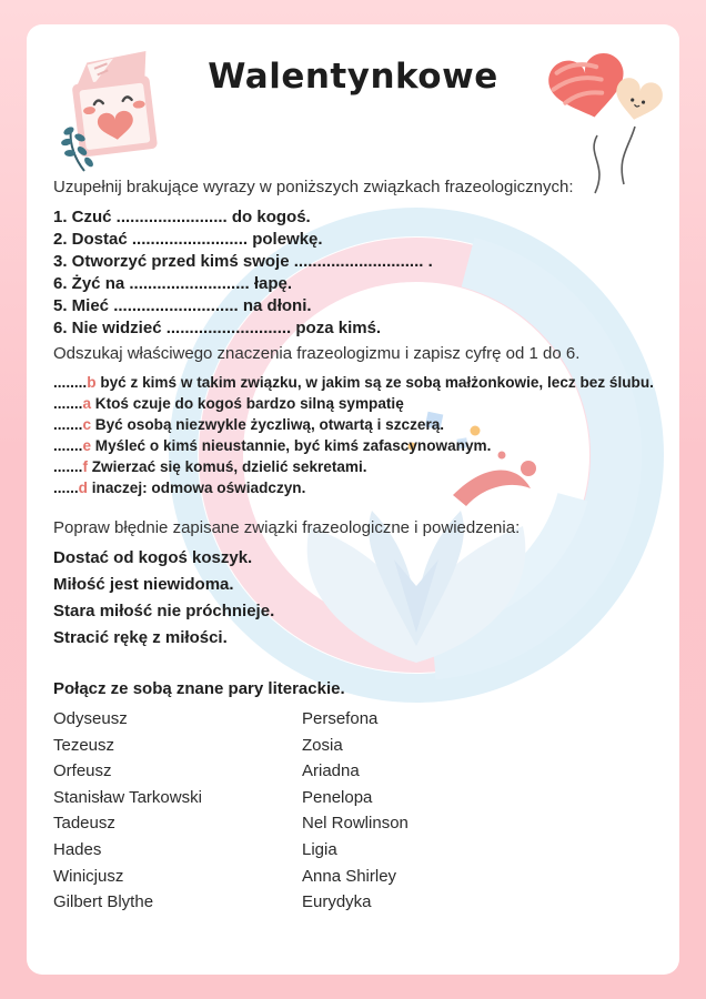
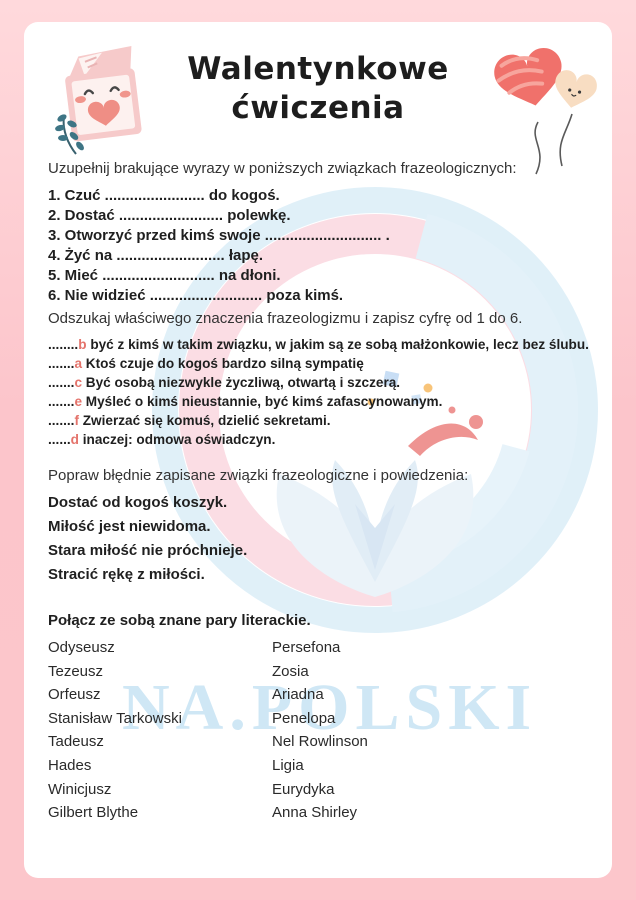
+ NA.POLSKI
  Walentynkowe
+ ćwiczenia
  Uzupełnij brakujące wyrazy w poniższych związkach frazeologicznych:
  1. Czuć ........................ do kogoś.
  2. Dostać ......................... polewkę.
  3. Otworzyć przed kimś swoje ............................ .
- 6. Żyć na .......................... łapę.
+ 4. Żyć na .......................... łapę.
  5. Mieć ........................... na dłoni.
  6. Nie widzieć ........................... poza kimś.
  Odszukaj właściwego znaczenia frazeologizmu i zapisz cyfrę od 1 do 6.
  ........b być z kimś w takim związku, w jakim są ze sobą małżonkowie, lecz bez ślubu.
  .......a Ktoś czuje do kogoś bardzo silną sympatię
  .......c Być osobą niezwykle życzliwą, otwartą i szczerą.
  .......e Myśleć o kimś nieustannie, być kimś zafascynowanym.
  .......f Zwierzać się komuś, dzielić sekretami.
  ......d inaczej: odmowa oświadczyn.
  Popraw błędnie zapisane związki frazeologiczne i powiedzenia:
  Dostać od kogoś koszyk.
  Miłość jest niewidoma.
  Stara miłość nie próchnieje.
  Stracić rękę z miłości.
  Połącz ze sobą znane pary literackie.
  Odyseusz
  Persefona
  Tezeusz
  Zosia
  Orfeusz
  Ariadna
  Stanisław Tarkowski
  Penelopa
  Tadeusz
  Nel Rowlinson
  Hades
  Ligia
  Winicjusz
- Anna Shirley
+ Eurydyka
  Gilbert Blythe
- Eurydyka
+ Anna Shirley
